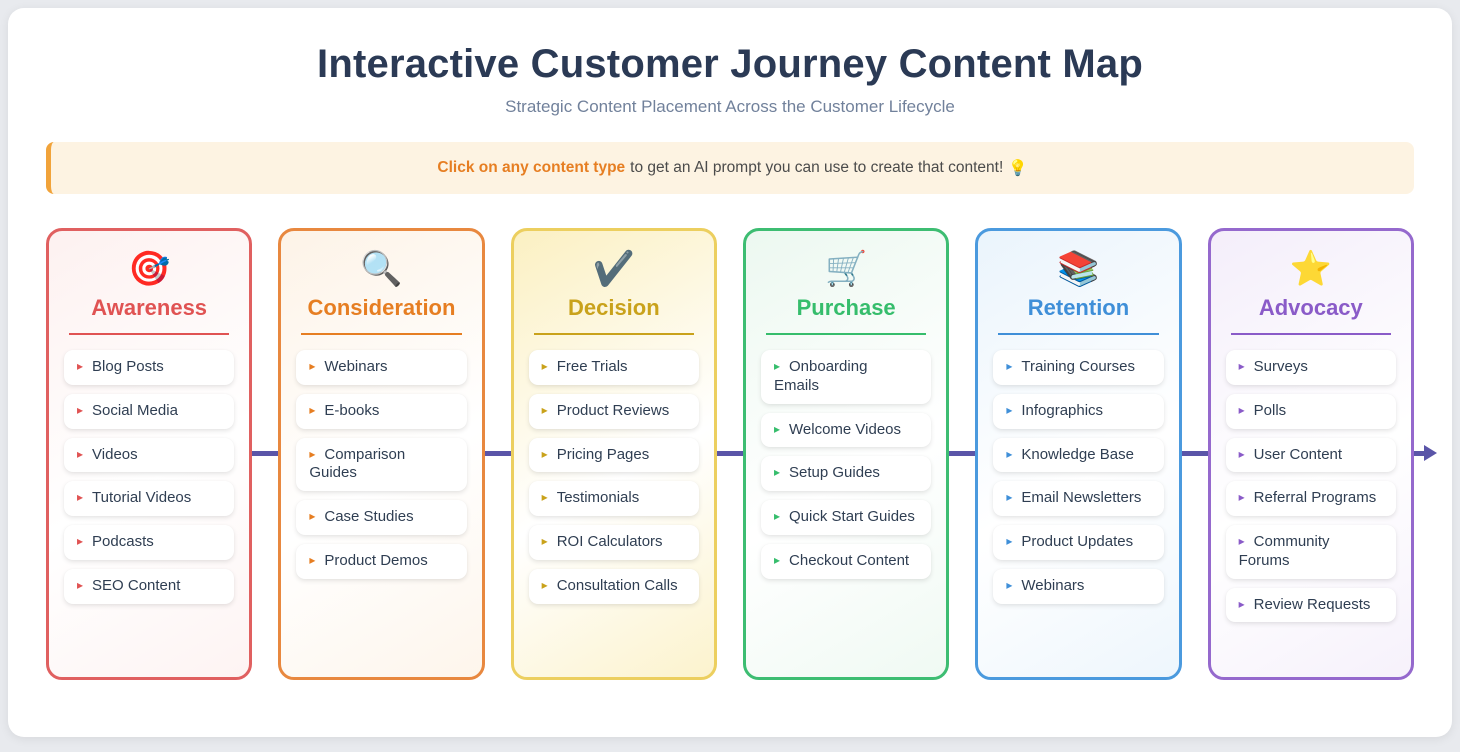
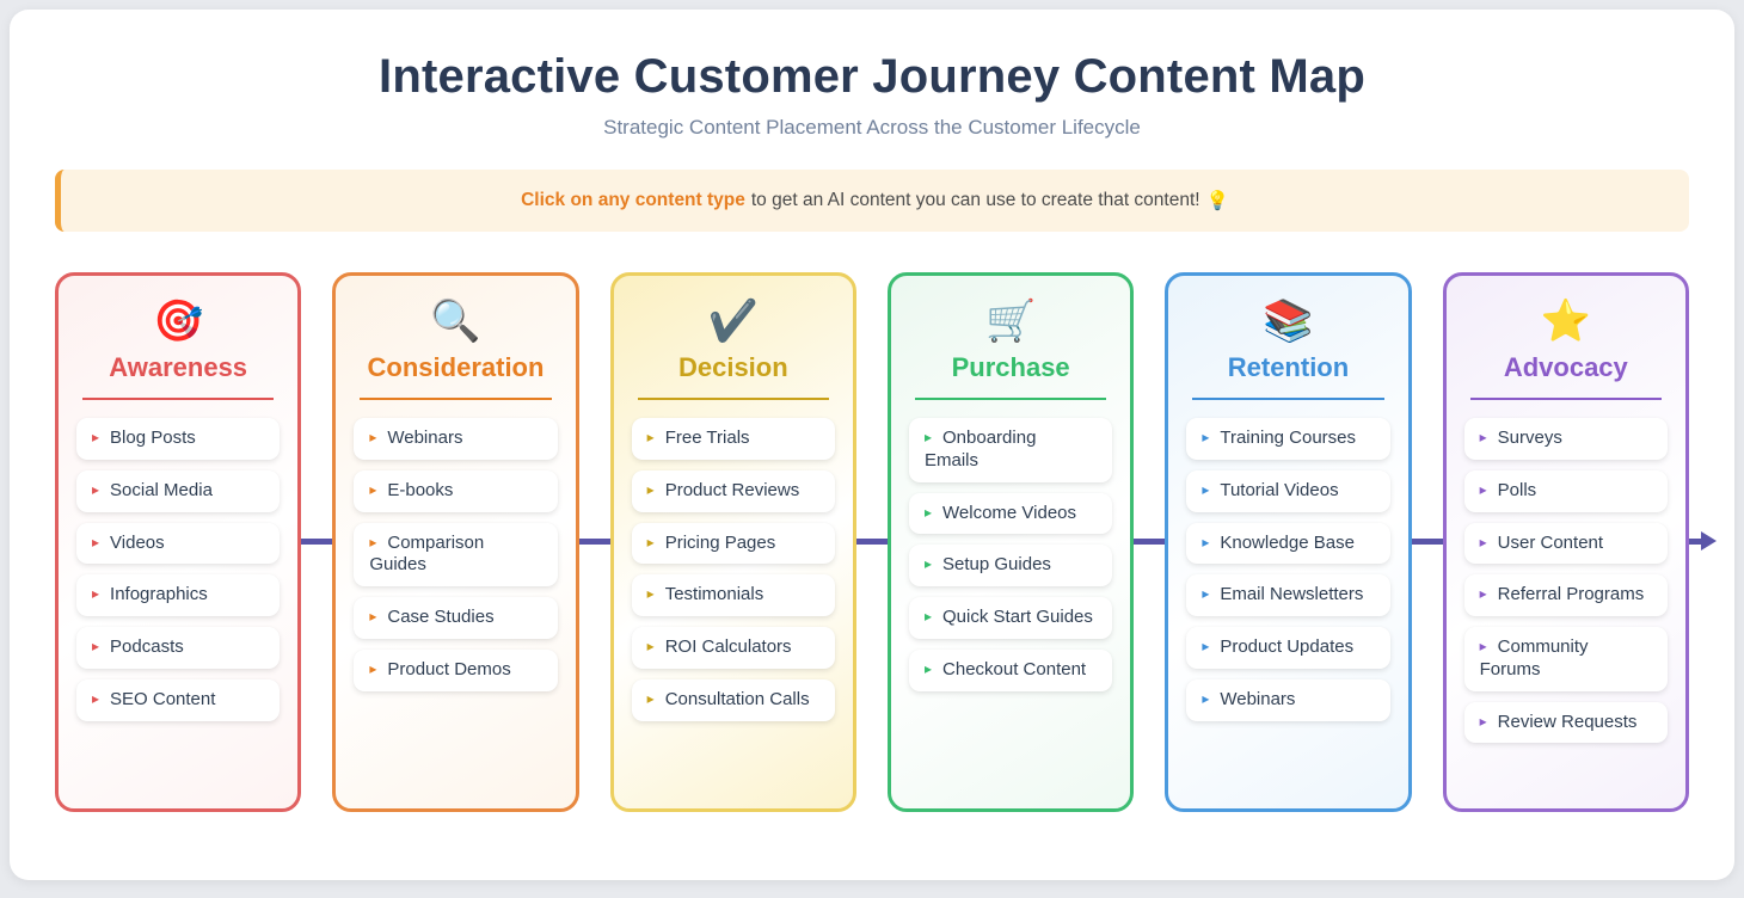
  Interactive Customer Journey Content Map
  Strategic Content Placement Across the Customer Lifecycle
  Click on any content type
- to get an AI prompt you can use to create that content!
+ to get an AI content you can use to create that content!
  💡
  🎯
  Awareness
  ▸ Blog Posts
  ▸ Social Media
  ▸ Videos
- ▸ Tutorial Videos
+ ▸ Infographics
  ▸ Podcasts
  ▸ SEO Content
  🔍
  Consideration
  ▸ Webinars
  ▸ E-books
  ▸ Comparison
  Guides
  ▸ Case Studies
  ▸ Product Demos
  ✔️
  Decision
  ▸ Free Trials
  ▸ Product Reviews
  ▸ Pricing Pages
  ▸ Testimonials
  ▸ ROI Calculators
  ▸ Consultation Calls
  🛒
  Purchase
  ▸ Onboarding
  Emails
  ▸ Welcome Videos
  ▸ Setup Guides
  ▸ Quick Start Guides
  ▸ Checkout Content
  📚
  Retention
  ▸ Training Courses
- ▸ Infographics
+ ▸ Tutorial Videos
  ▸ Knowledge Base
  ▸ Email Newsletters
  ▸ Product Updates
  ▸ Webinars
  ⭐
  Advocacy
  ▸ Surveys
  ▸ Polls
  ▸ User Content
  ▸ Referral Programs
  ▸ Community
  Forums
  ▸ Review Requests
